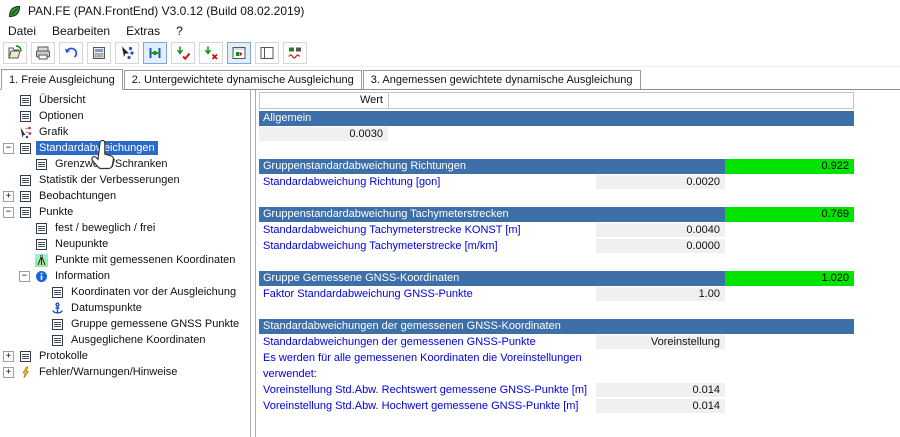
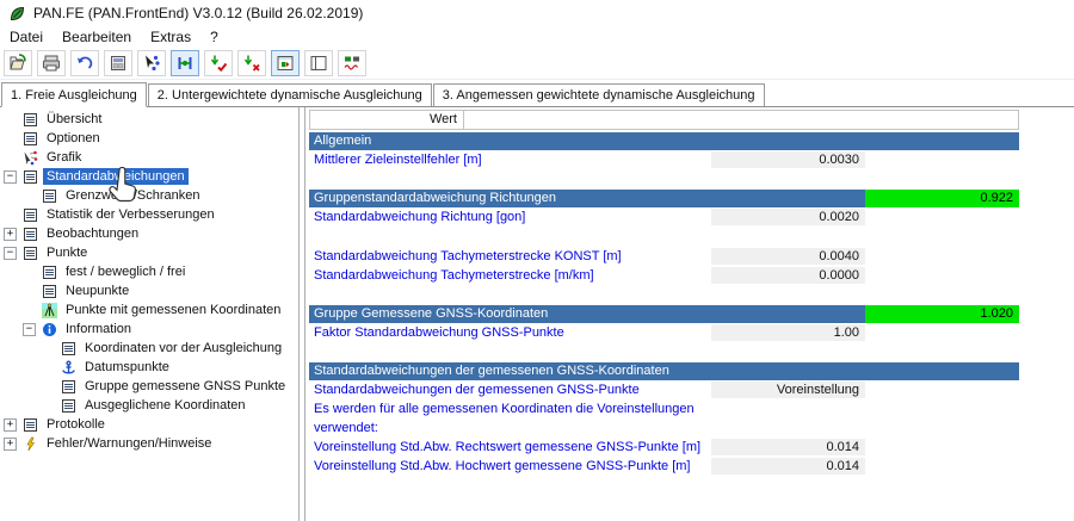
- PAN.FE (PAN.FrontEnd) V3.0.12 (Build 08.02.2019)
+ PAN.FE (PAN.FrontEnd) V3.0.12 (Build 26.02.2019)
  Datei
  Bearbeiten
  Extras
  ?
  1. Freie Ausgleichung
  2. Untergewichtete dynamische Ausgleichung
  3. Angemessen gewichtete dynamische Ausgleichung
  Übersicht
  Optionen
  Grafik
  −
  Standardabeichungen
  Grenzw/Schranken
  Statistik der Verbesserungen
  +
  Beobachtungen
  −
  Punkte
  fest / beweglich / frei
  Neupunkte
  Punkte mit gemessenen Koordinaten
  −
  Information
  Koordinaten vor der Ausgleichung
  Datumspunkte
  Gruppe gemessene GNSS Punkte
  Ausgeglichene Koordinaten
  +
  Protokolle
  +
  Fehler/Warnungen/Hinweise
  Wert
  Allgemein
+ Mittlerer Zieleinstellfehler [m]
  0.0030
  Gruppenstandardabweichung Richtungen
  0.922
  Standardabweichung Richtung [gon]
  0.0020
- Gruppenstandardabweichung Tachymeterstrecken
- 0.769
  Standardabweichung Tachymeterstrecke KONST [m]
  0.0040
  Standardabweichung Tachymeterstrecke [m/km]
  0.0000
  Gruppe Gemessene GNSS-Koordinaten
  1.020
  Faktor Standardabweichung GNSS-Punkte
  1.00
  Standardabweichungen der gemessenen GNSS-Koordinaten
  Standardabweichungen der gemessenen GNSS-Punkte
  Voreinstellung
  Es werden für alle gemessenen Koordinaten die Voreinstellungen
  verwendet:
  Voreinstellung Std.Abw. Rechtswert gemessene GNSS-Punkte [m]
  0.014
  Voreinstellung Std.Abw. Hochwert gemessene GNSS-Punkte [m]
  0.014
